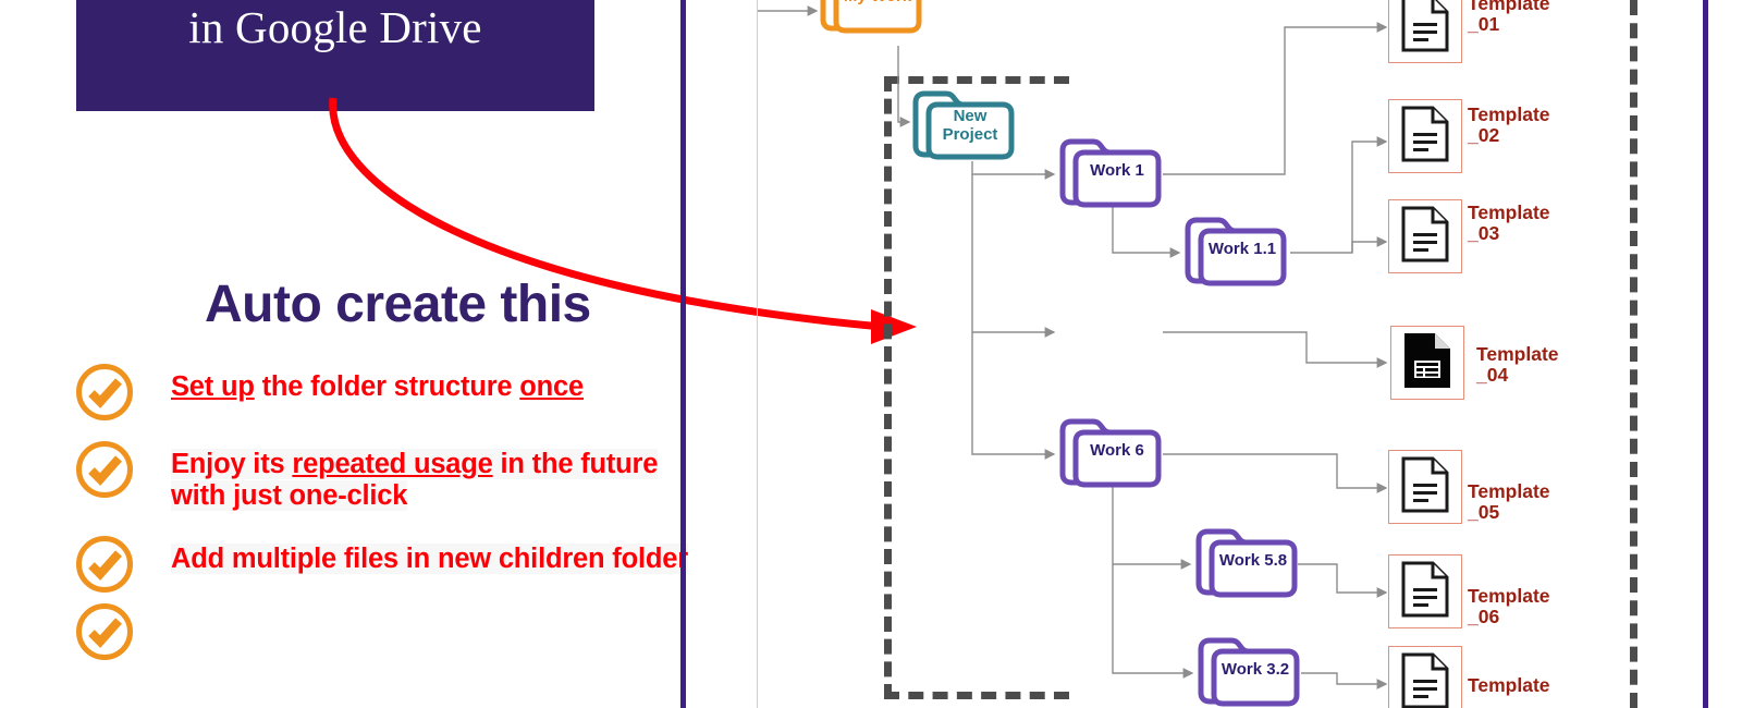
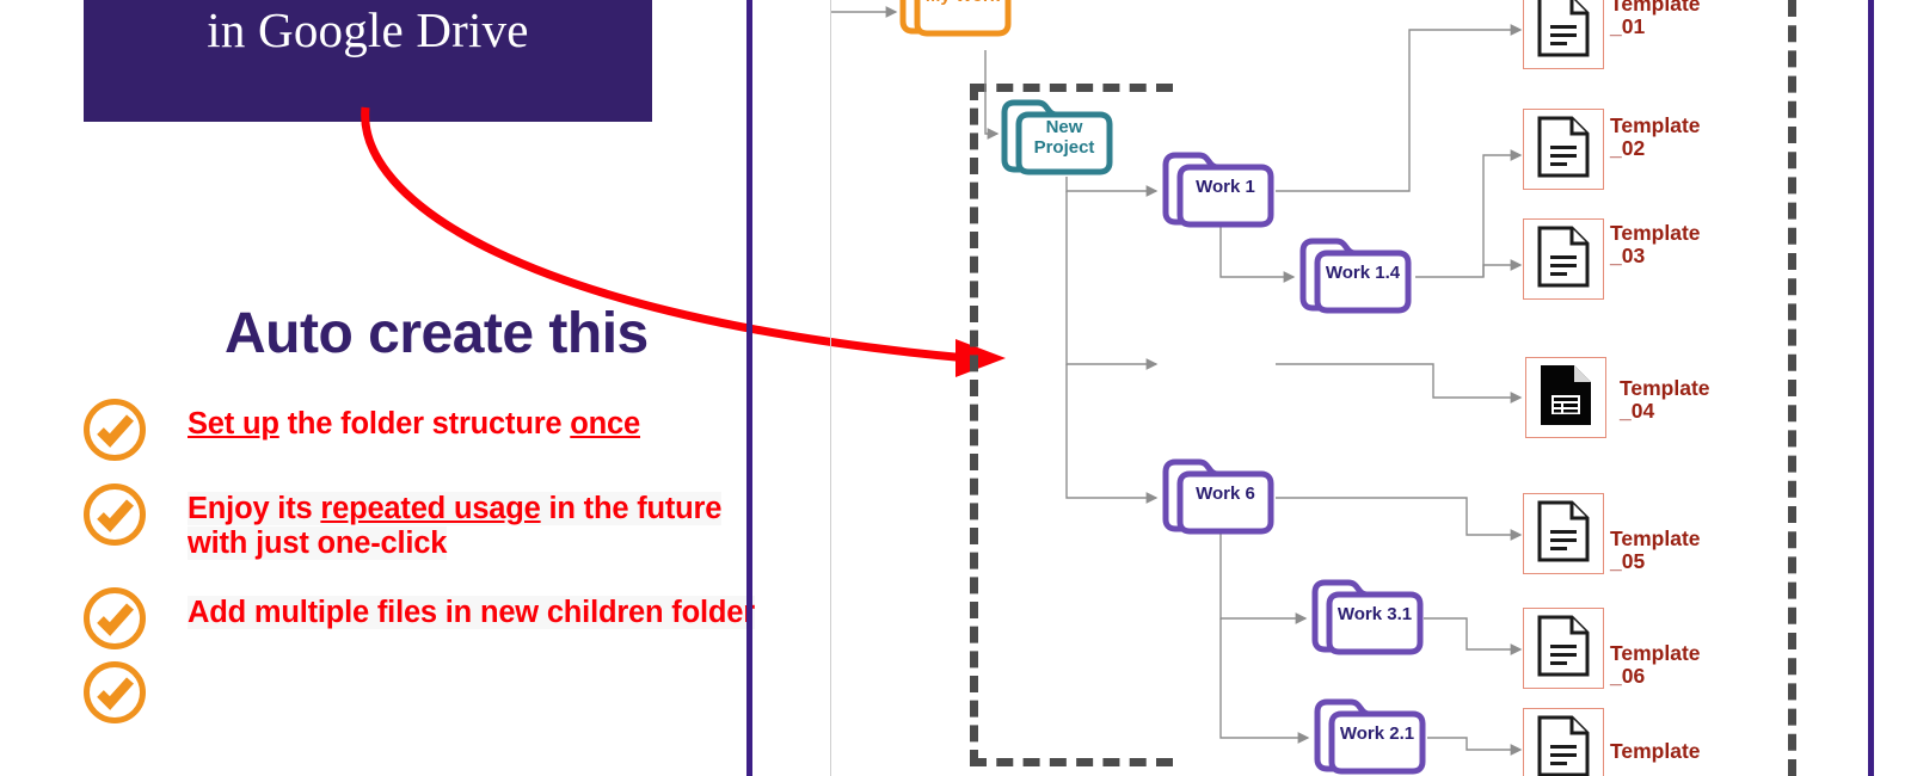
  in Google Drive
  Auto create this
  Set up the folder structure once
  Enjoy its repeated usage in the future
  with just one-click
  Add multiple files in new children folde
  New
  Project
  Work 1
- Work 1.1
+ Work 1.4
  Work 6
- Work 5.8
+ Work 3.1
- Work 3.2
+ Work 2.1
  Template
  _01
  Template
  _02
  Template
  _03
  Template
  _04
  Template
  _05
  Template
  _06
  Template
